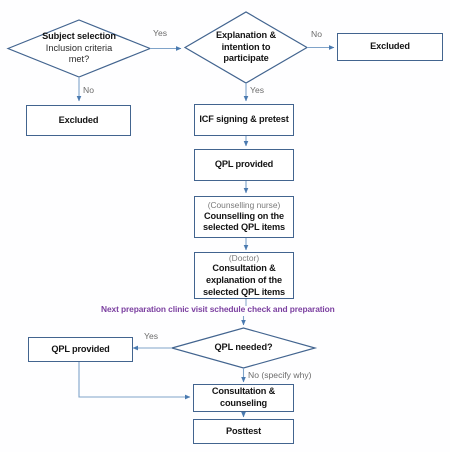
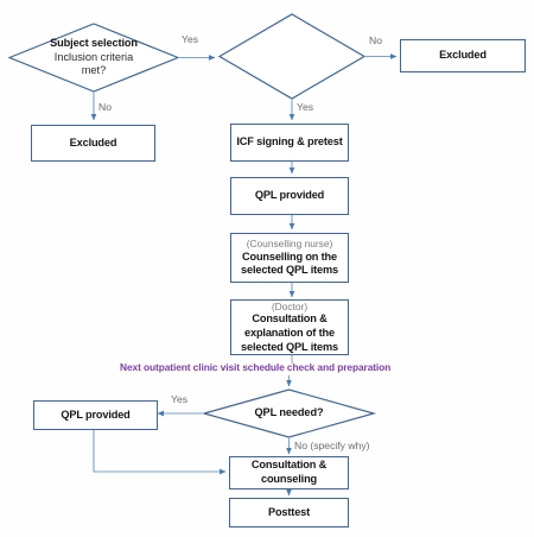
  Subject selection
  Inclusion criteria
  met?
- Explanation &
- intention to
- participate
  QPL needed?
  Excluded
  Excluded
  ICF signing & pretest
  QPL provided
  (Counselling nurse)
  Counselling on the
  selected QPL items
  (Doctor)
  Consultation &
  explanation of the
  selected QPL items
  QPL provided
  Consultation &
  counseling
  Posttest
  Yes
  No
  No
  Yes
  Yes
  No (specify why)
- Next preparation clinic visit schedule check and preparation
+ Next outpatient clinic visit schedule check and preparation
